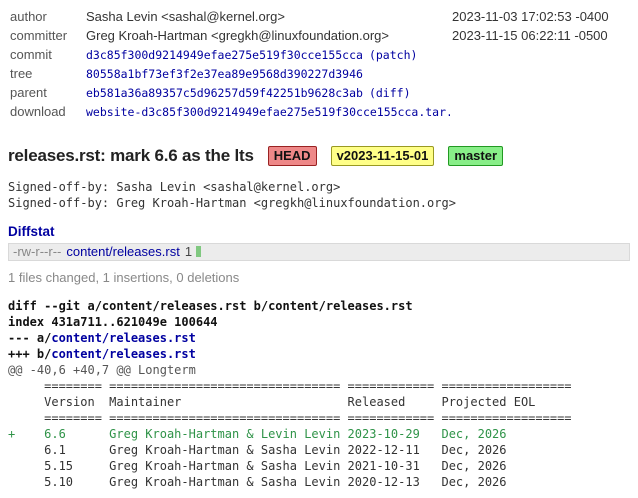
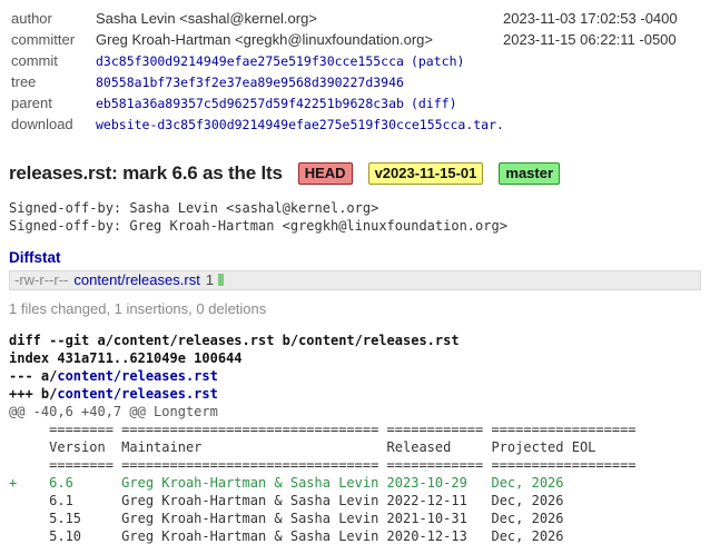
  author	Sasha Levin <sashal@kernel.org>	2023-11-03 17:02:53 -0400
  committer	Greg Kroah-Hartman <gregkh@linuxfoundation.org>	2023-11-15 06:22:11 -0500
  commit	d3c85f300d9214949efae275e519f30cce155cca (patch)
  tree	80558a1bf73ef3f2e37ea89e9568d390227d3946
  parent	eb581a36a89357c5d96257d59f42251b9628c3ab (diff)
  download	website-d3c85f300d9214949efae275e519f30cce155cca.tar.
  releases.rst: mark 6.6 as the lts
  HEAD
  v2023-11-15-01
  master
  Signed-off-by: Sasha Levin <sashal@kernel.org>
  Signed-off-by: Greg Kroah-Hartman <gregkh@linuxfoundation.org>
  Diffstat
  -rw-r--r-- content/releases.rst 1
  1 files changed, 1 insertions, 0 deletions
  diff --git a/content/releases.rst b/content/releases.rst
  index 431a711..621049e 100644
  --- a/content/releases.rst
  +++ b/content/releases.rst
  @@ -40,6 +40,7 @@ Longterm
  ======== ================================ ============ ==================
  Version Maintainer Released Projected EOL
  ======== ================================ ============ ==================
- + 6.6 Greg Kroah-Hartman & Levin Levin 2023-10-29 Dec, 2026
+ + 6.6 Greg Kroah-Hartman & Sasha Levin 2023-10-29 Dec, 2026
  6.1 Greg Kroah-Hartman & Sasha Levin 2022-12-11 Dec, 2026
  5.15 Greg Kroah-Hartman & Sasha Levin 2021-10-31 Dec, 2026
  5.10 Greg Kroah-Hartman & Sasha Levin 2020-12-13 Dec, 2026
